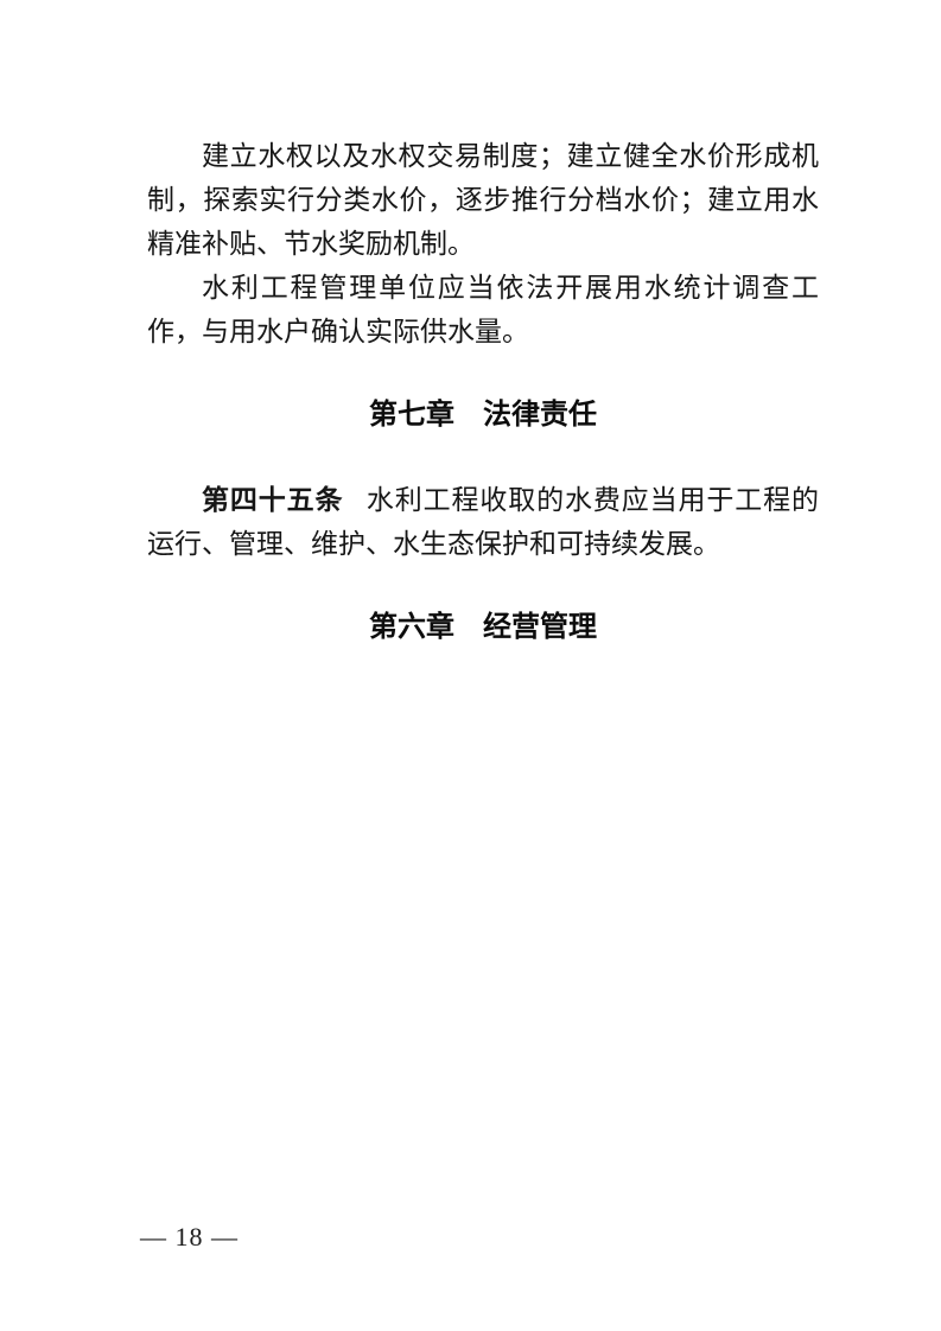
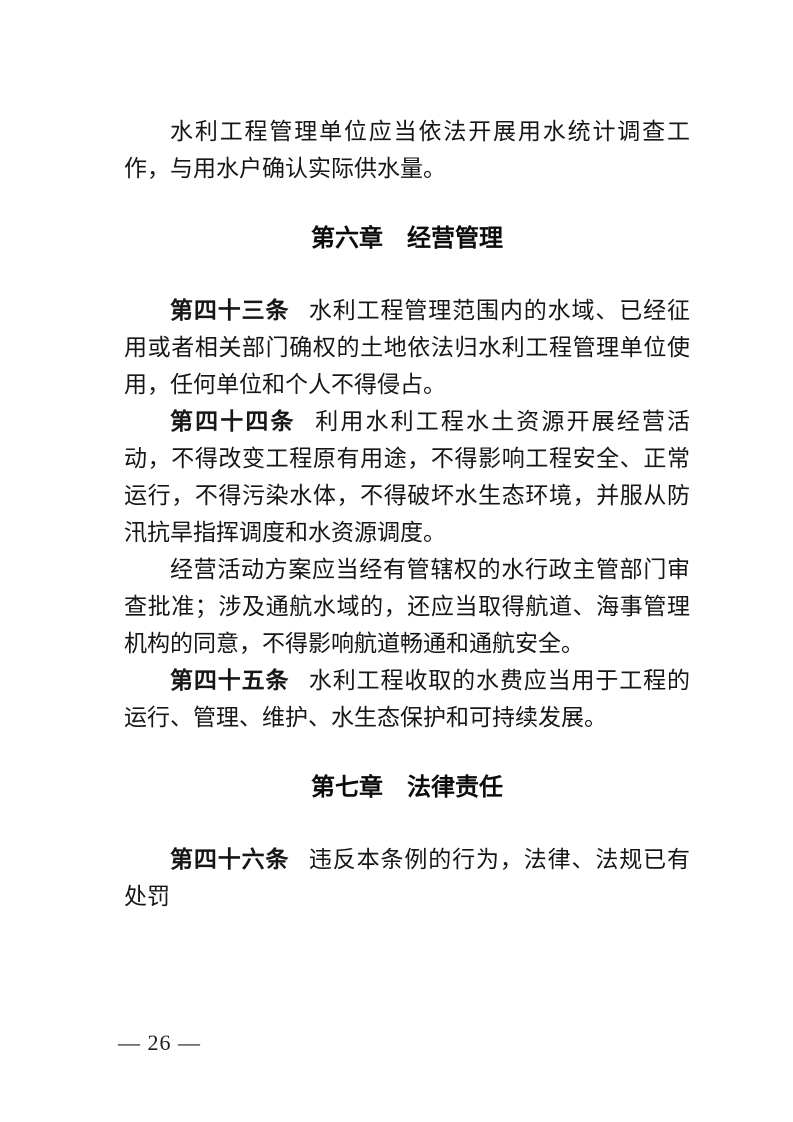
- 建立水权以及水权交易制度；建立健全水价形成机制，探索实行分类水价，逐步推行分档水价；建立用水精准补贴、节水奖励机制。
  水利工程管理单位应当依法开展用水统计调查工作，与用水户确认实际供水量。
- 第七章 法律责任
+ 第六章 经营管理
+ 第四十三条 水利工程管理范围内的水域、已经征用或者相关部门确权的土地依法归水利工程管理单位使用，任何单位和个人不得侵占。
+ 第四十四条 利用水利工程水土资源开展经营活动，不得改变工程原有用途，不得影响工程安全、正常运行，不得污染水体，不得破坏水生态环境，并服从防汛抗旱指挥调度和水资源调度。
+ 经营活动方案应当经有管辖权的水行政主管部门审查批准；涉及通航水域的，还应当取得航道、海事管理机构的同意，不得影响航道畅通和通航安全。
  第四十五条 水利工程收取的水费应当用于工程的运行、管理、维护、水生态保护和可持续发展。
- 第六章 经营管理
+ 第七章 法律责任
+ 第四十六条 违反本条例的行为，法律、法规已有处罚
- — 18 —
+ — 26 —
